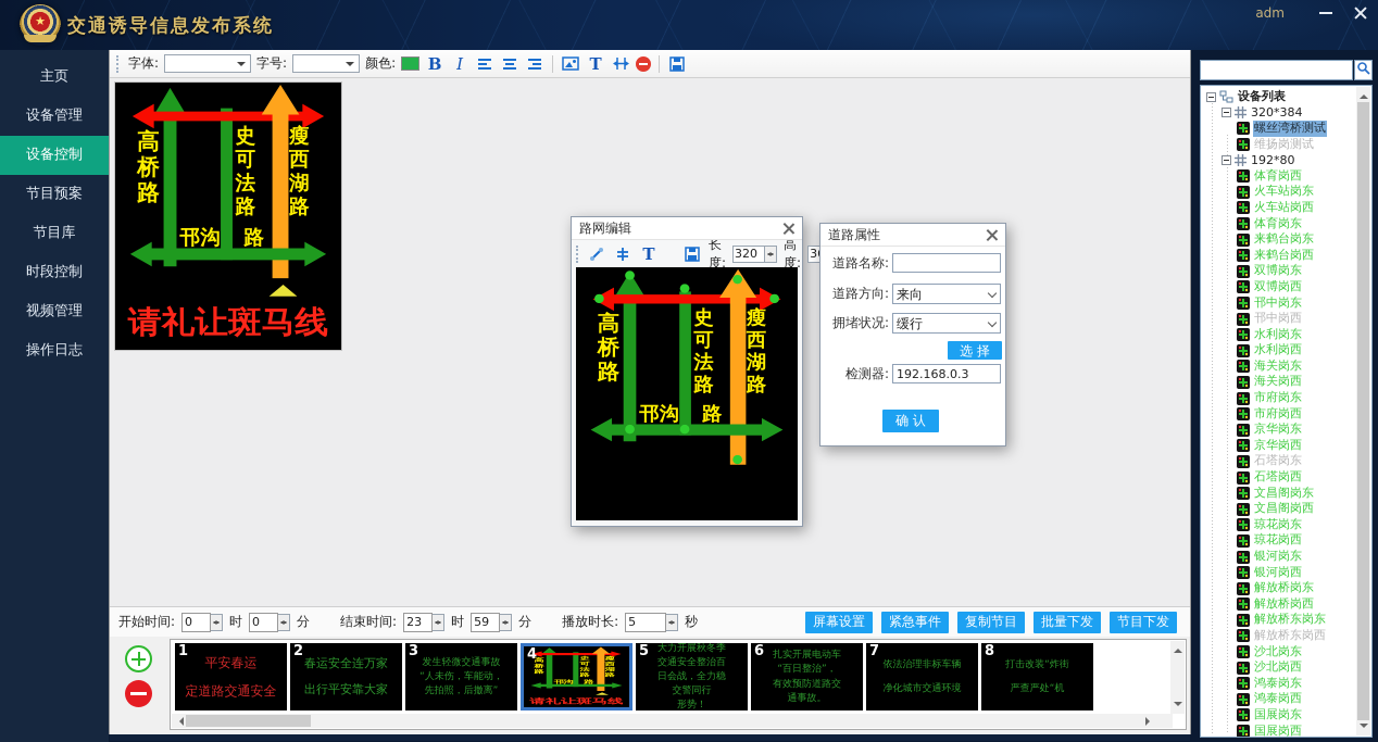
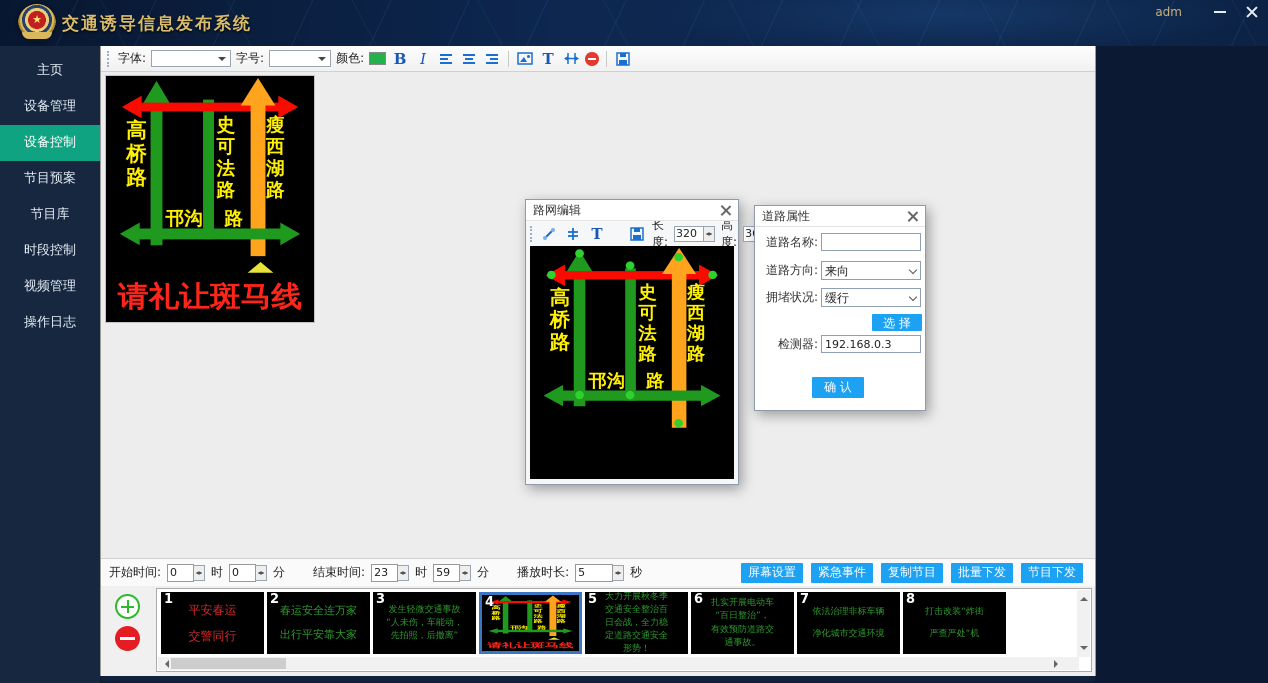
  交通诱导信息发布系统
  adm
  主页
  设备管理
  设备控制
  节目预案
  节目库
  时段控制
  视频管理
  操作日志
  字体:
  字号:
  颜色:
  B
  I
  T
  高桥路
  史可法路
  瘦西湖路
  邗沟
  路
  请礼让斑马线
  路网编辑
  T
  长度:
  320
  高度:
  高桥路
  史可法路
  瘦西湖路
  邗沟
  路
  道路属性
  道路名称:
  道路方向:
  来向
  拥堵状况:
  缓行
  选 择
  检测器:
  192.168.0.3
  确 认
  开始时间:
  0
  时
  0
  分
  结束时间:
  23
  时
  59
  分
  播放时长:
  5
  秒
  屏幕设置
  紧急事件
  复制节目
  批量下发
  节目下发
  平安春运
- 定道路交通安全
+ 交警同行
  1
  春运安全连万家
  出行平安靠大家
  2
  发生轻微交通事故
  “人未伤，车能动，
  先拍照，后撤离”
  3
  4
  大力开展秋冬季
  交通安全整治百
  日会战，全力稳
- 交警同行
+ 定道路交通安全
  形势！
  5
  扎实开展电动车
  “百日整治”，
  有效预防道路交
  通事故。
  6
  依法治理非标车辆
  净化城市交通环境
  7
  打击改装“炸街
  严查严处“机
  8
- 设备列表
- 320*384
- 螺丝湾桥测试
- 维扬岗测试
- 192*80
- 体育岗西
- 火车站岗东
- 火车站岗西
- 体育岗东
- 来鹤台岗东
- 来鹤台岗西
- 双博岗东
- 双博岗西
- 邗中岗东
- 邗中岗西
- 水利岗东
- 水利岗西
- 海关岗东
- 海关岗西
- 市府岗东
- 市府岗西
- 京华岗东
- 京华岗西
- 石塔岗东
- 石塔岗西
- 文昌阁岗东
- 文昌阁岗西
- 琼花岗东
- 琼花岗西
- 银河岗东
- 银河岗西
- 解放桥岗东
- 解放桥岗西
- 解放桥东岗东
- 解放桥东岗西
- 沙北岗东
- 沙北岗西
- 鸿泰岗东
- 鸿泰岗西
- 国展岗东
- 国展岗西
